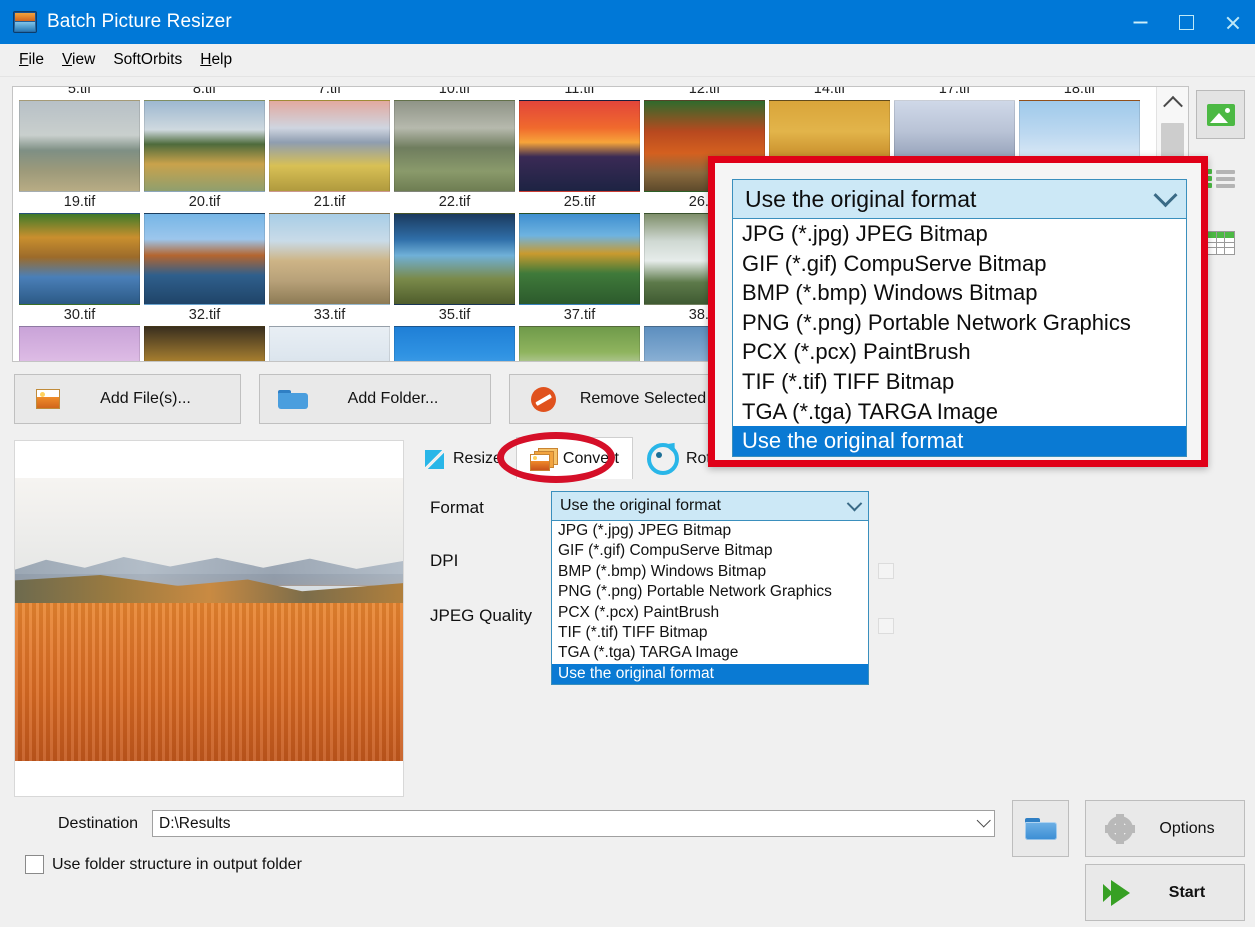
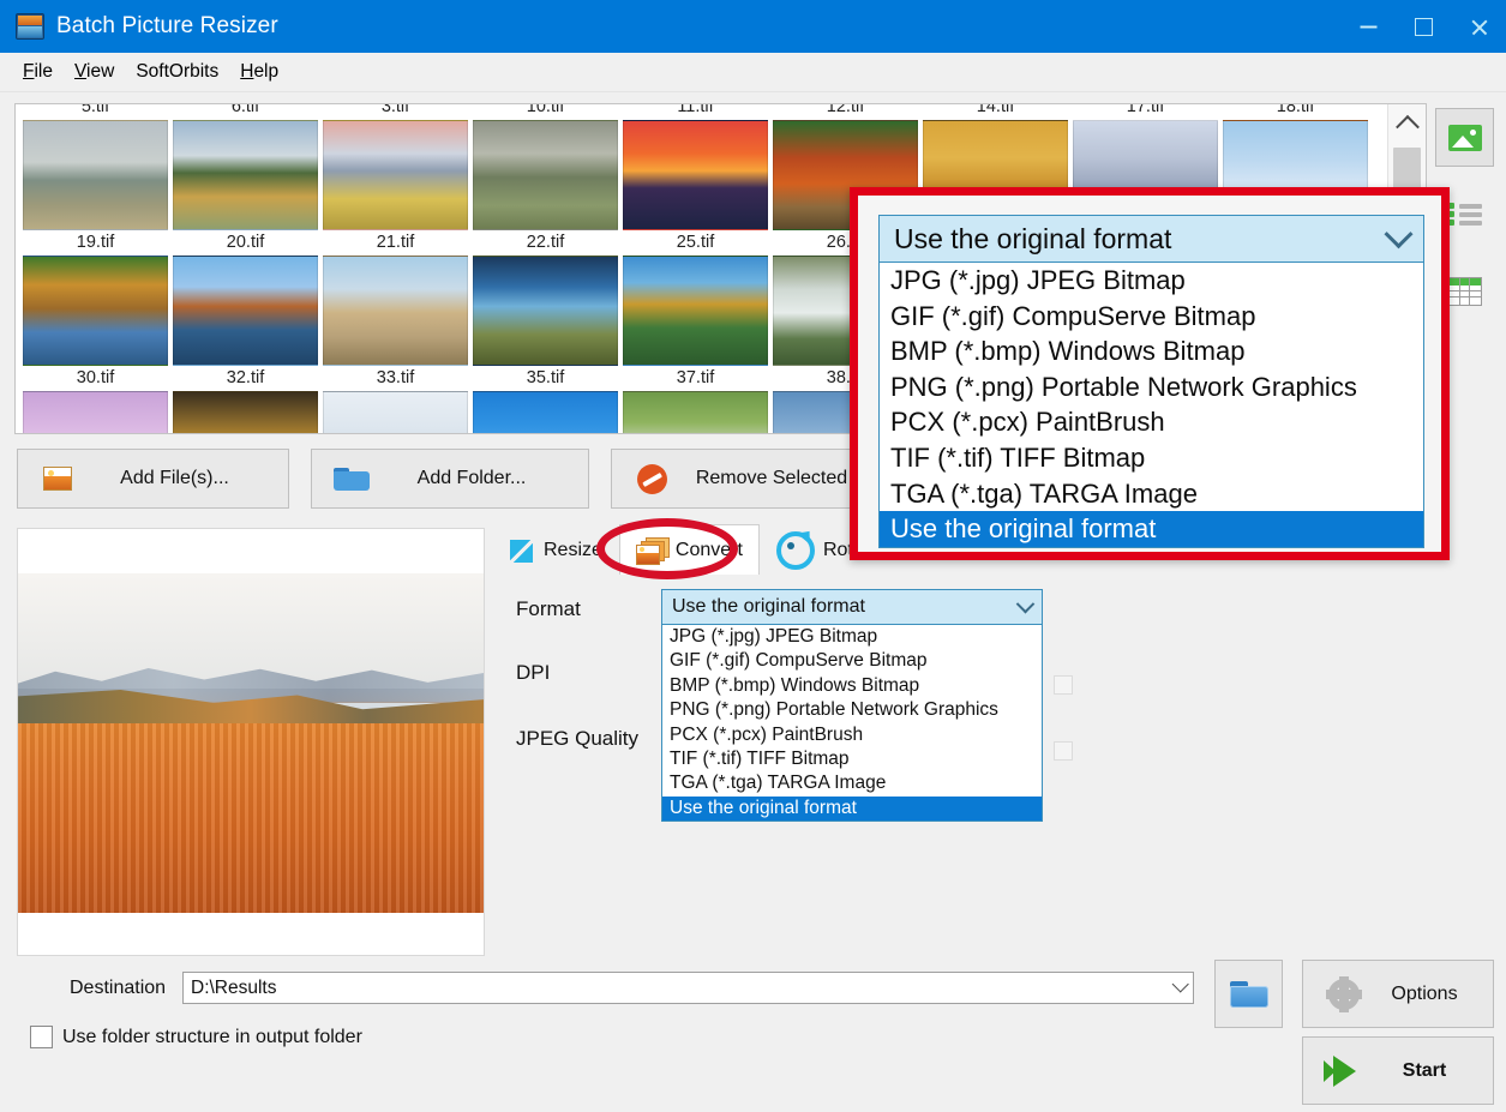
  Batch Picture Resizer
  File
  View
  SoftOrbits
  Help
  5.tif
- 8.tif
+ 6.tif
- 7.tif
+ 3.tif
  10.tif
  11.tif
  12.tif
  14.tif
  17.tif
  18.tif
  19.tif
  20.tif
  21.tif
  22.tif
  25.tif
  30.tif
  32.tif
  33.tif
  35.tif
  37.tif
  Add File(s)...
  Add Folder...
  Remove Selected
  Resize
  Convert
  Format
  DPI
  JPEG Quality
  Use the original format
  JPG (*.jpg) JPEG Bitmap
  GIF (*.gif) CompuServe Bitmap
  BMP (*.bmp) Windows Bitmap
  PNG (*.png) Portable Network Graphics
  PCX (*.pcx) PaintBrush
  TIF (*.tif) TIFF Bitmap
  TGA (*.tga) TARGA Image
  Use the original format
  Use the original format
  JPG (*.jpg) JPEG Bitmap
  GIF (*.gif) CompuServe Bitmap
  BMP (*.bmp) Windows Bitmap
  PNG (*.png) Portable Network Graphics
  PCX (*.pcx) PaintBrush
  TIF (*.tif) TIFF Bitmap
  TGA (*.tga) TARGA Image
  Use the original format
  Destination
  D:\Results
  Options
  Start
  Use folder structure in output folder
